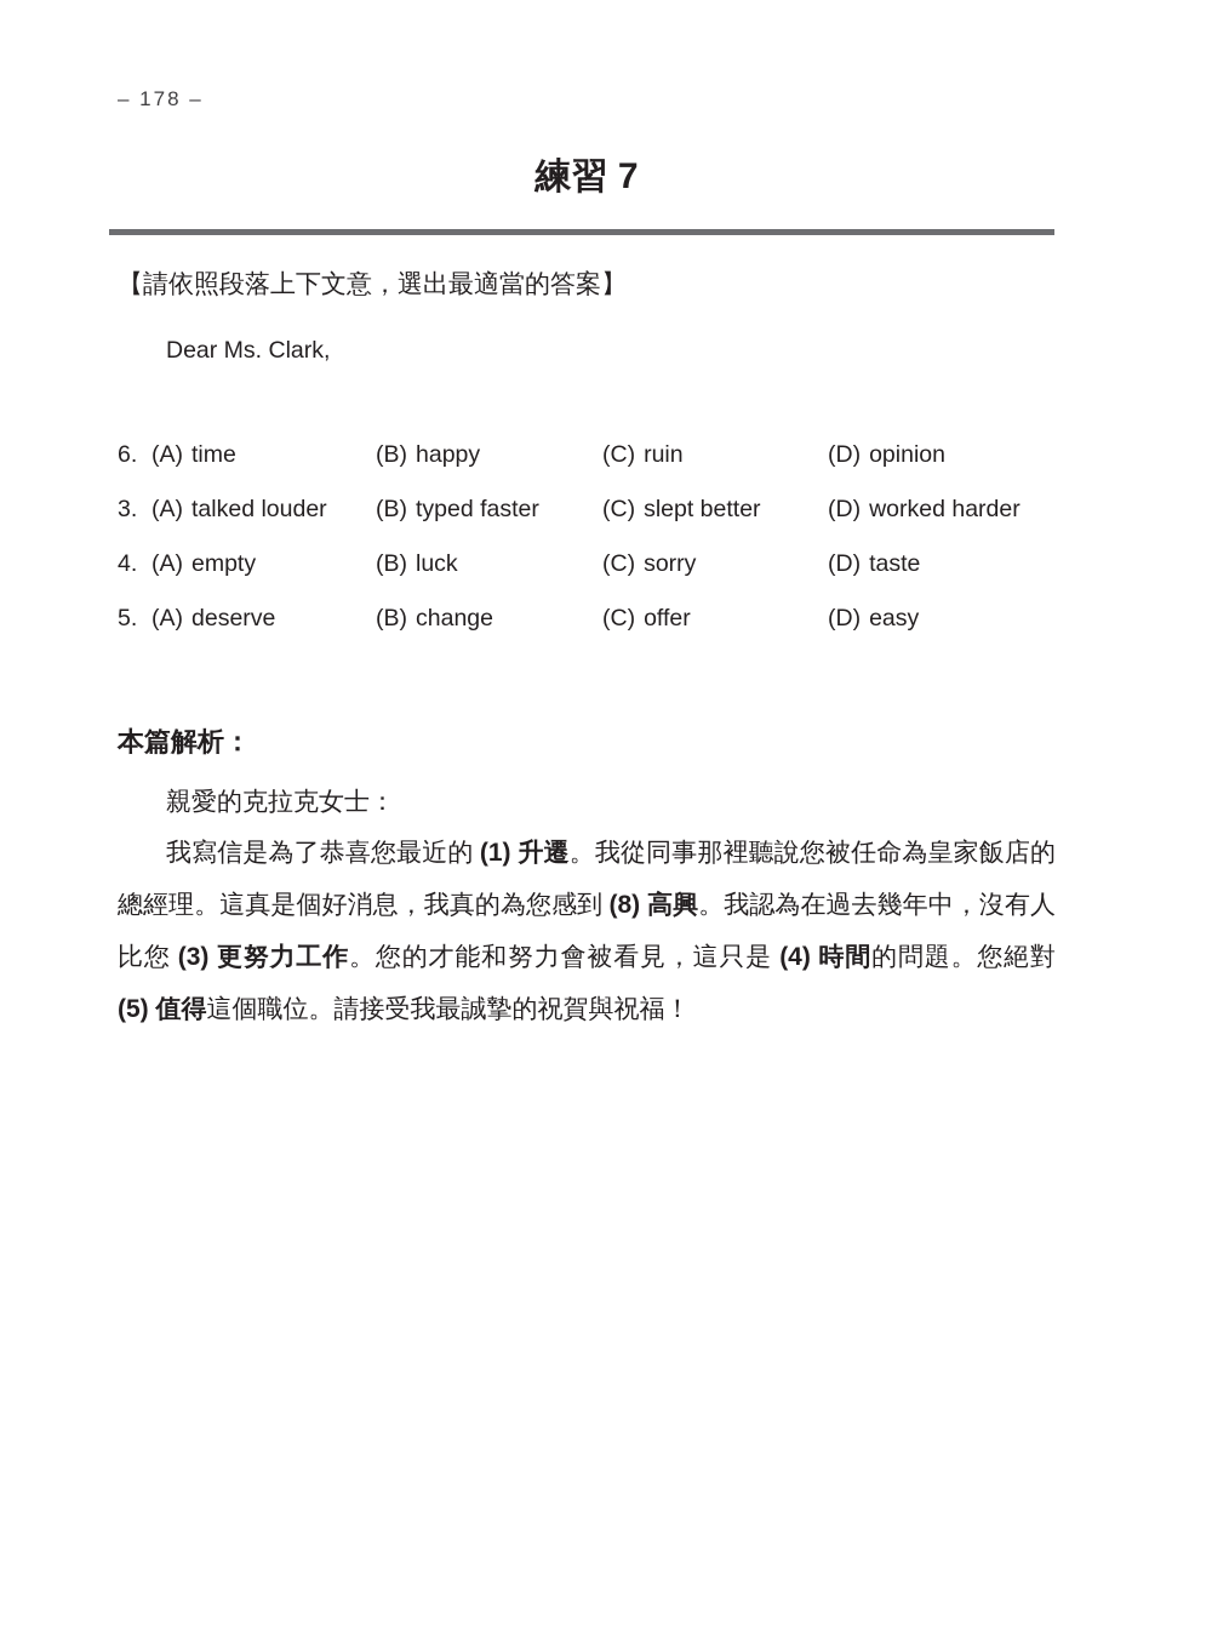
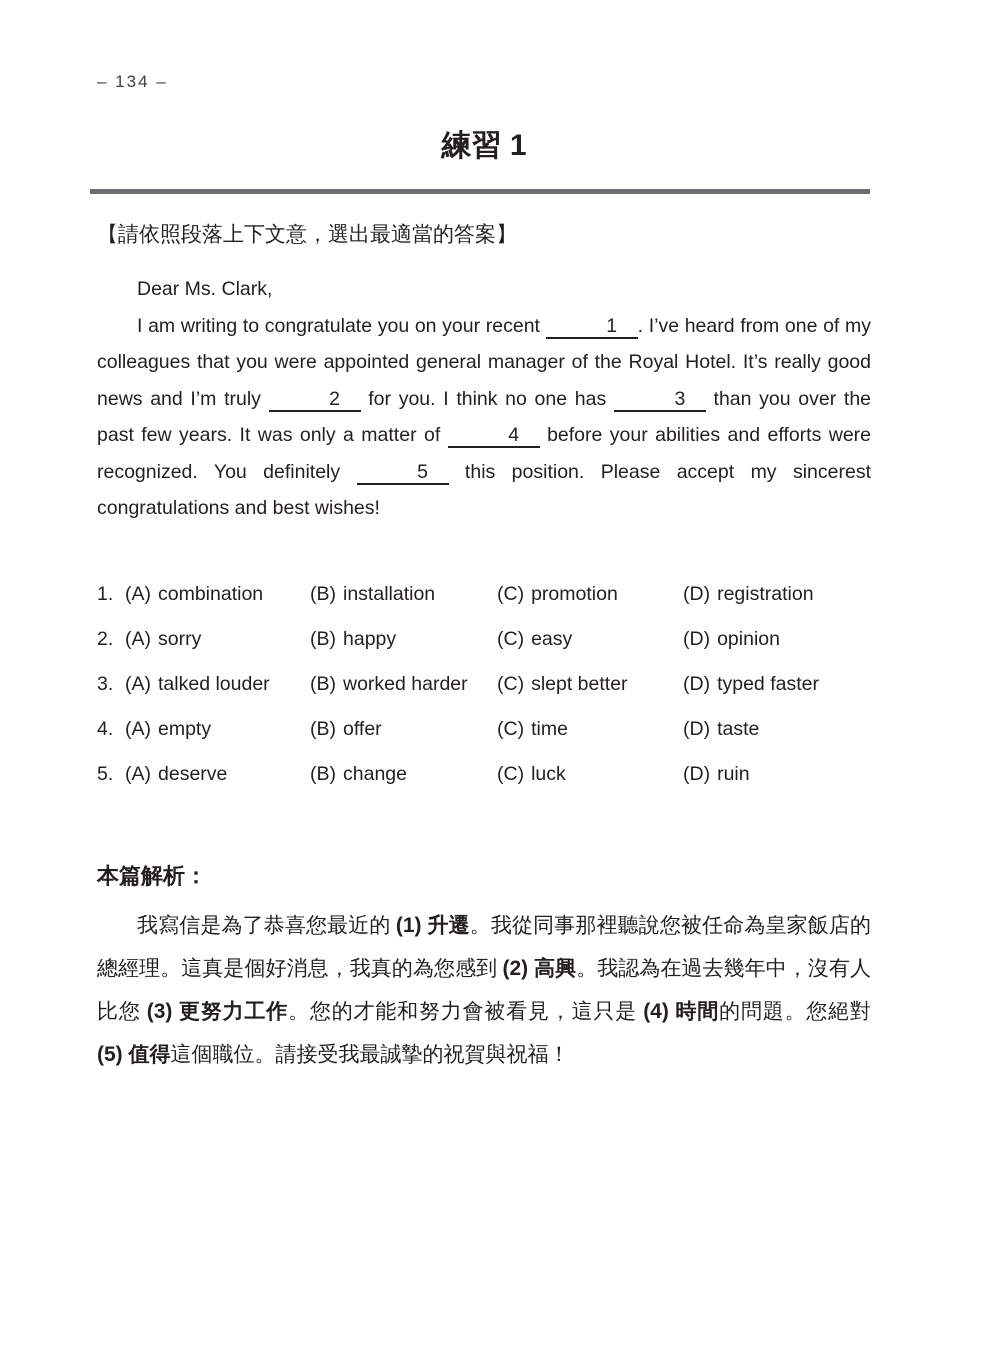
- – 178 –
+ – 134 –
- 練習 7
+ 練習 1
  【請依照段落上下文意，選出最適當的答案】
  Dear Ms. Clark,
+ I am writing to congratulate you on your recent 1 . I’ve heard from one of my colleagues that you were appointed general manager of the Royal Hotel. It’s really good news and I’m truly 2 for you. I think no one has 3 than you over the past few years. It was only a matter of 4 before your abilities and efforts were recognized. You definitely 5 this position. Please accept my sincerest congratulations and best wishes!
+ 1.
+ (A) combination
+ (B) installation
+ (C) promotion
+ (D) registration
- 6.
+ 2.
- (A) time
+ (A) sorry
  (B) happy
- (C) ruin
+ (C) easy
  (D) opinion
  3.
  (A) talked louder
- (B) typed faster
+ (B) worked harder
  (C) slept better
- (D) worked harder
+ (D) typed faster
  4.
  (A) empty
- (B) luck
+ (B) offer
- (C) sorry
+ (C) time
  (D) taste
  5.
  (A) deserve
  (B) change
- (C) offer
+ (C) luck
- (D) easy
+ (D) ruin
  本篇解析：
- 親愛的克拉克女士：
- 我寫信是為了恭喜您最近的 (1) 升遷。我從同事那裡聽說您被任命為皇家飯店的總經理。這真是個好消息，我真的為您感到 (8) 高興。我認為在過去幾年中，沒有人比您 (3) 更努力工作。您的才能和努力會被看見，這只是 (4) 時間的問題。您絕對 (5) 值得這個職位。請接受我最誠摯的祝賀與祝福！
+ 我寫信是為了恭喜您最近的 (1) 升遷。我從同事那裡聽說您被任命為皇家飯店的總經理。這真是個好消息，我真的為您感到 (2) 高興。我認為在過去幾年中，沒有人比您 (3) 更努力工作。您的才能和努力會被看見，這只是 (4) 時間的問題。您絕對 (5) 值得這個職位。請接受我最誠摯的祝賀與祝福！
